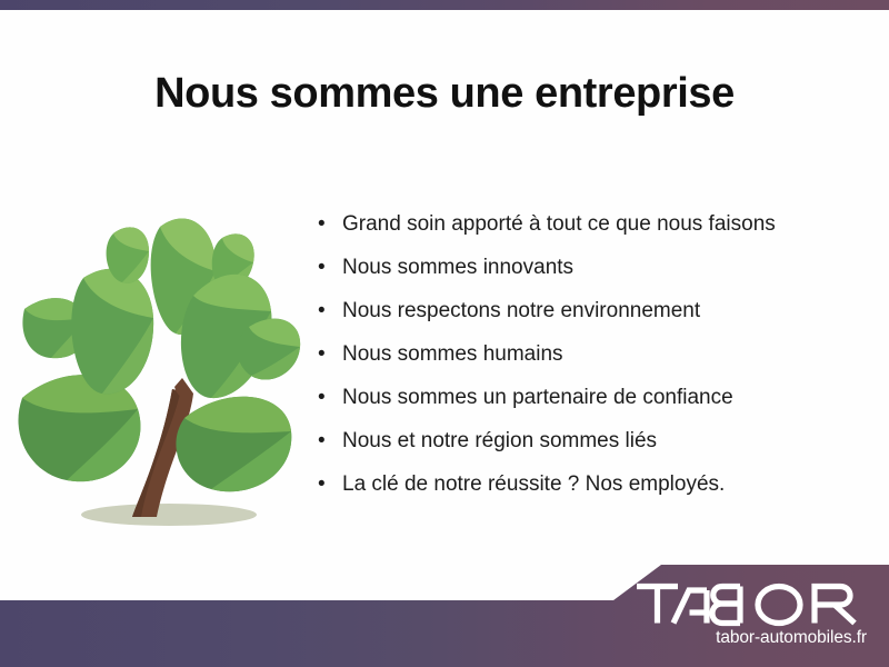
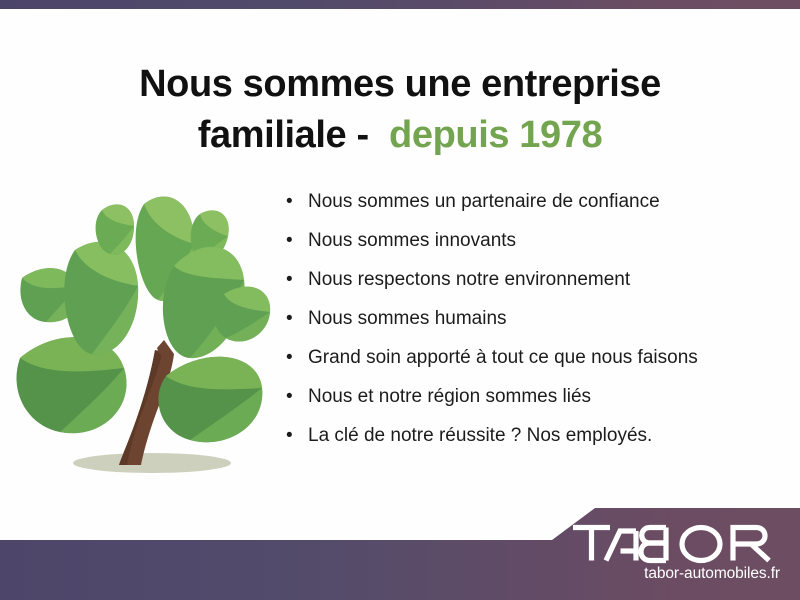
  Nous sommes une entreprise
+ familiale - depuis 1978
  •
- Grand soin apporté à tout ce que nous faisons
+ Nous sommes un partenaire de confiance
  •
  Nous sommes innovants
  •
  Nous respectons notre environnement
  •
  Nous sommes humains
  •
- Nous sommes un partenaire de confiance
+ Grand soin apporté à tout ce que nous faisons
  •
  Nous et notre région sommes liés
  •
  La clé de notre réussite ? Nos employés.
  tabor-automobiles.fr
